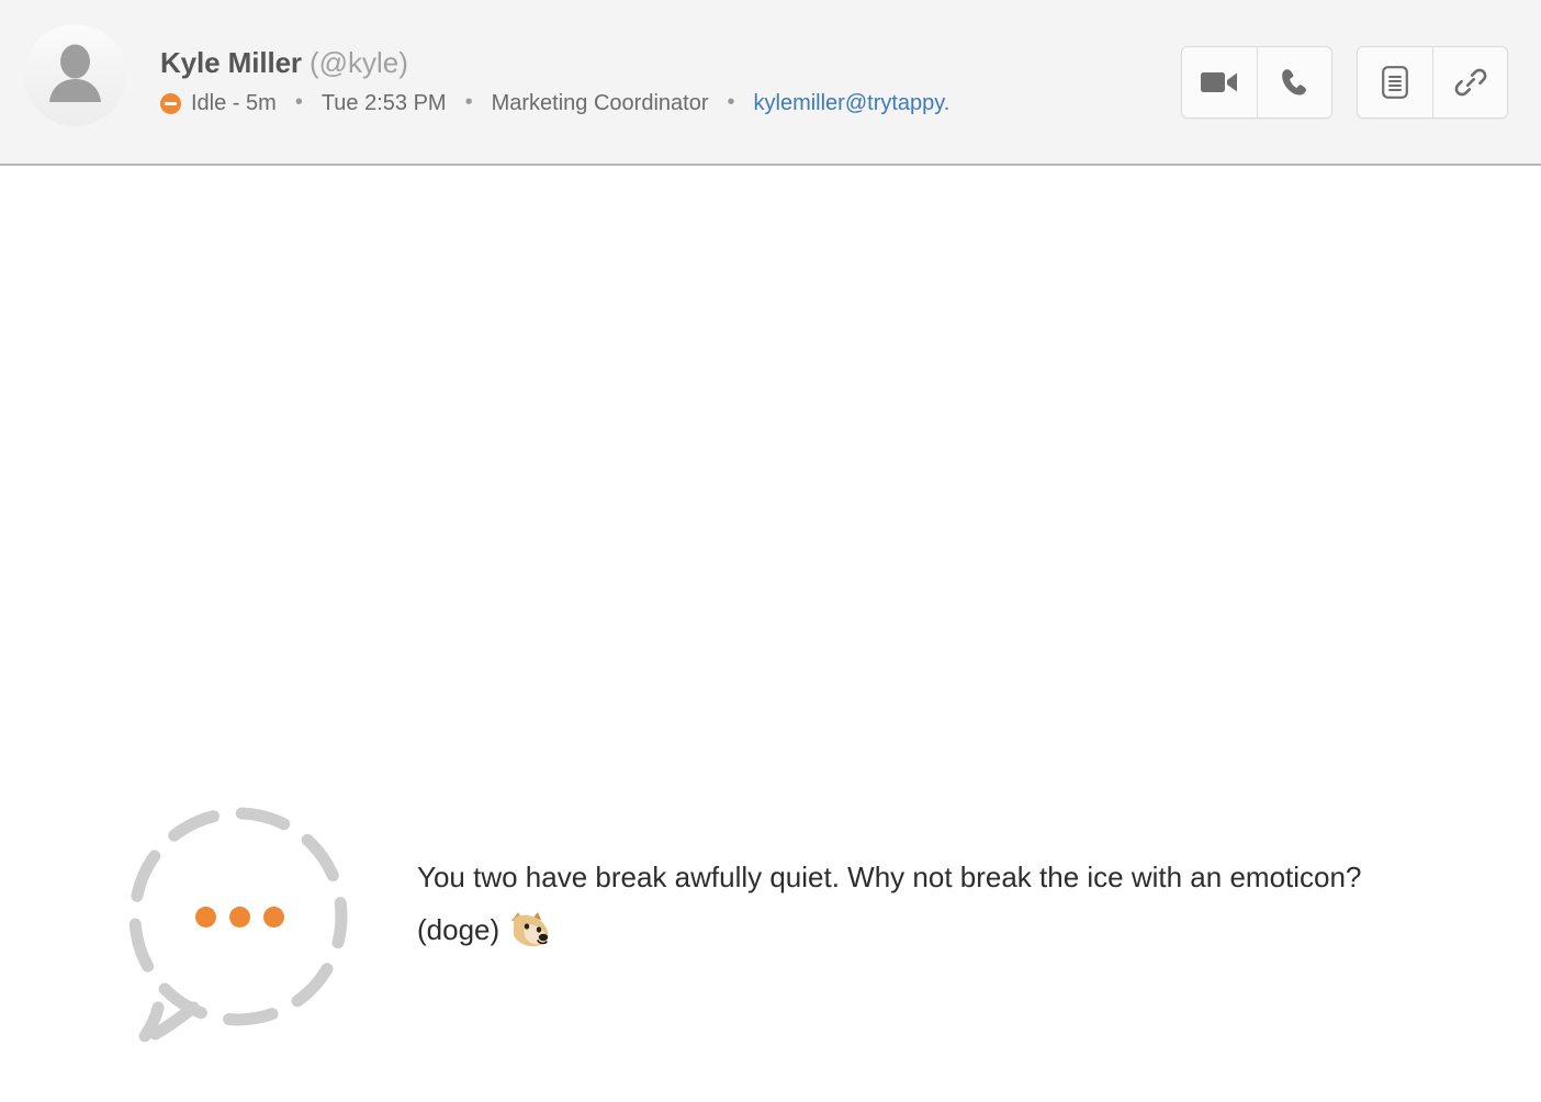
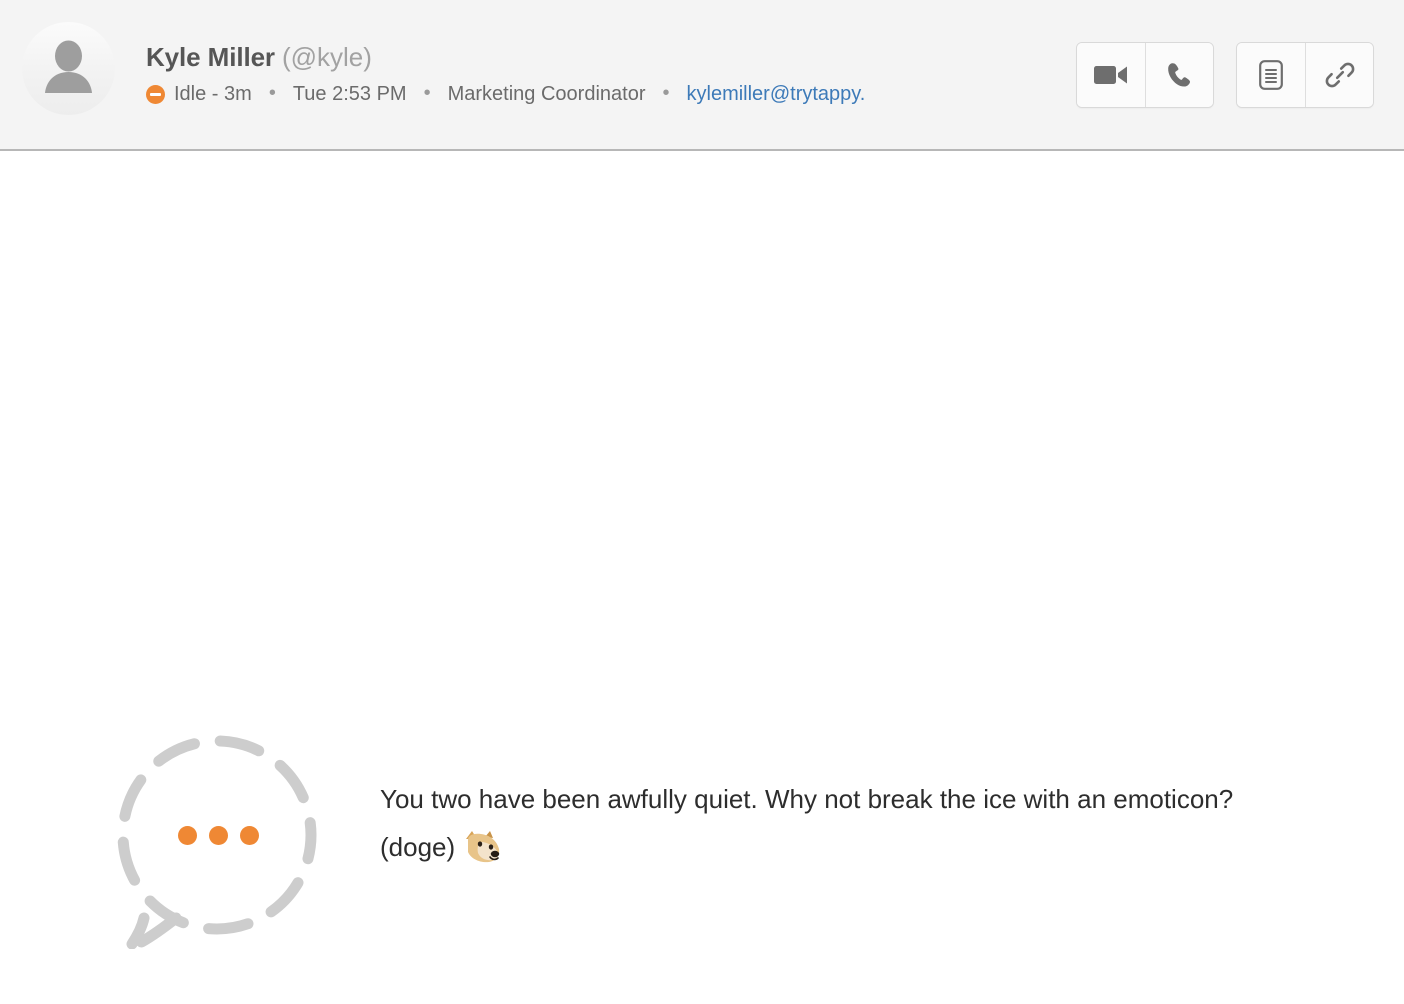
  Kyle Miller (@kyle)
- Idle - 5m
+ Idle - 3m
  •
  Tue 2:53 PM
  •
  Marketing Coordinator
  •
  kylemiller@trytappy.
- You two have break awfully quiet. Why not break the ice with an emoticon? (doge)
+ You two have been awfully quiet. Why not break the ice with an emoticon? (doge)
